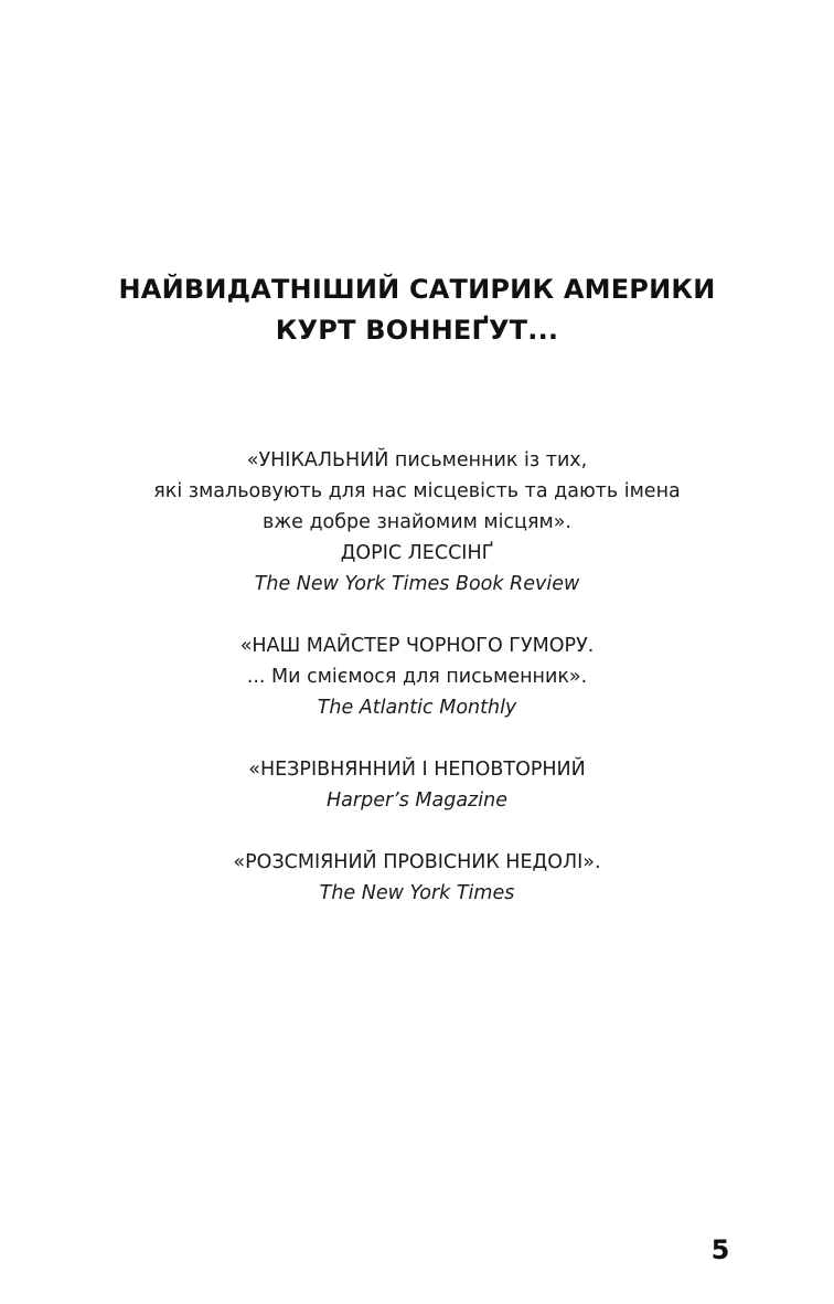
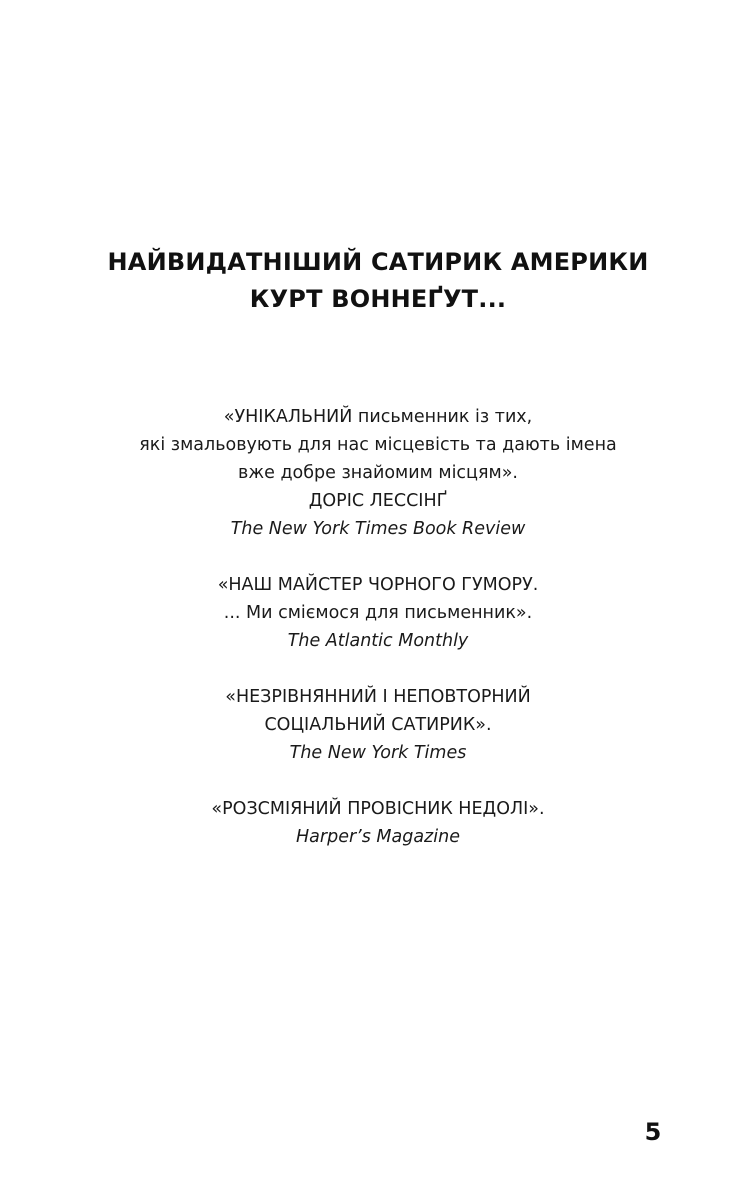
  НАЙВИДАТНІШИЙ САТИРИК АМЕРИКИ
  КУРТ ВОННЕҐУТ...
  «УНІКАЛЬНИЙ письменник із тих,
  які змальовують для нас місцевість та дають імена
  вже добре знайомим місцям».
  ДОРІС ЛЕССІНҐ
  The New York Times Book Review
  «НАШ МАЙСТЕР ЧОРНОГО ГУМОРУ.
  ... Ми сміємося для письменник».
  The Atlantic Monthly
  «НЕЗРІВНЯННИЙ І НЕПОВТОРНИЙ
+ СОЦІАЛЬНИЙ САТИРИК».
- Harper’s Magazine
+ The New York Times
  «РОЗСМІЯНИЙ ПРОВІСНИК НЕДОЛІ».
- The New York Times
+ Harper’s Magazine
  5
